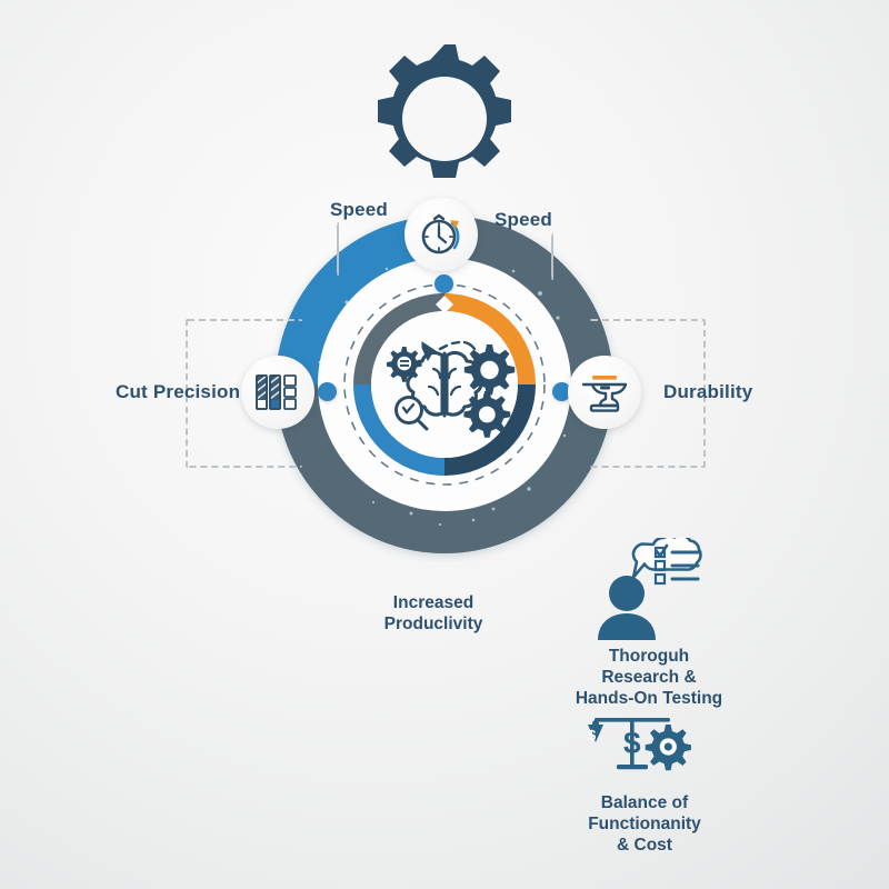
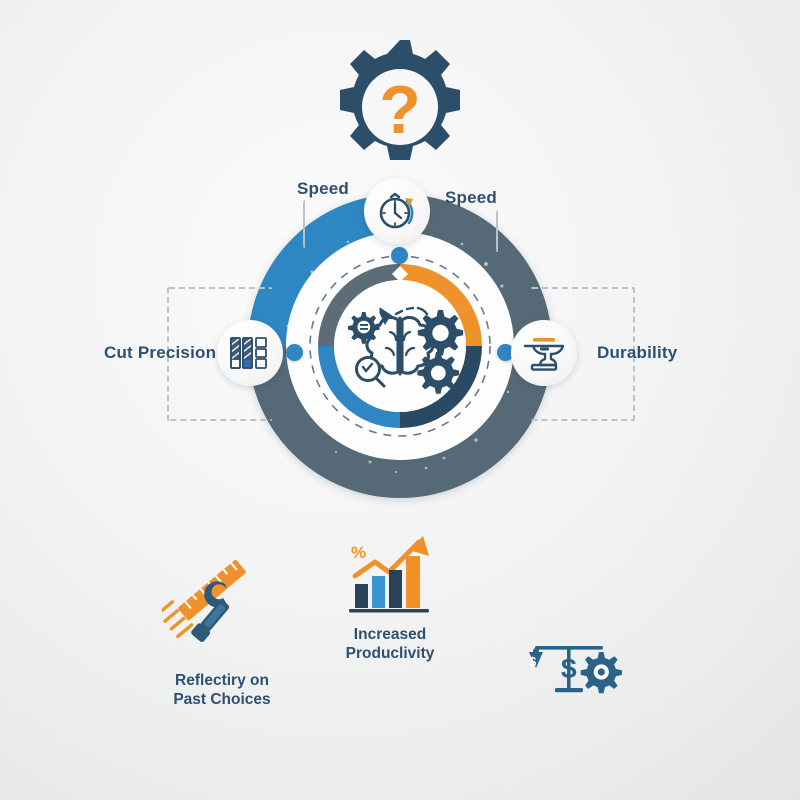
+ ?
  Speed
  Speed
  Cut Precision
  Durability
+ Reflectiry on
+ Past Choices
+ %
  Increased
  Produclivity
- Thoroguh
- Research &
- Hands-On Testing
  $
  $
- Balance of
- Functionanity
- & Cost
